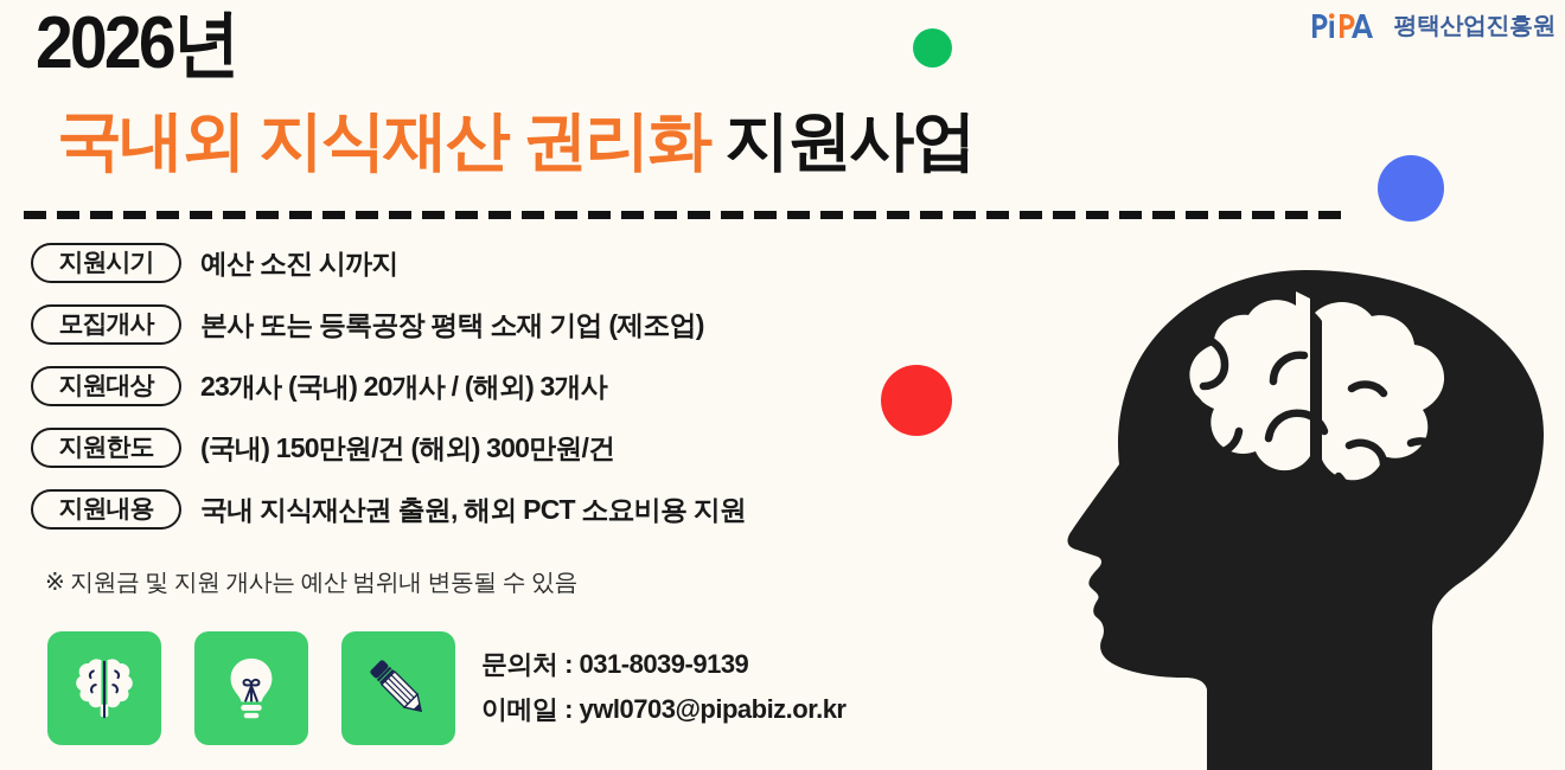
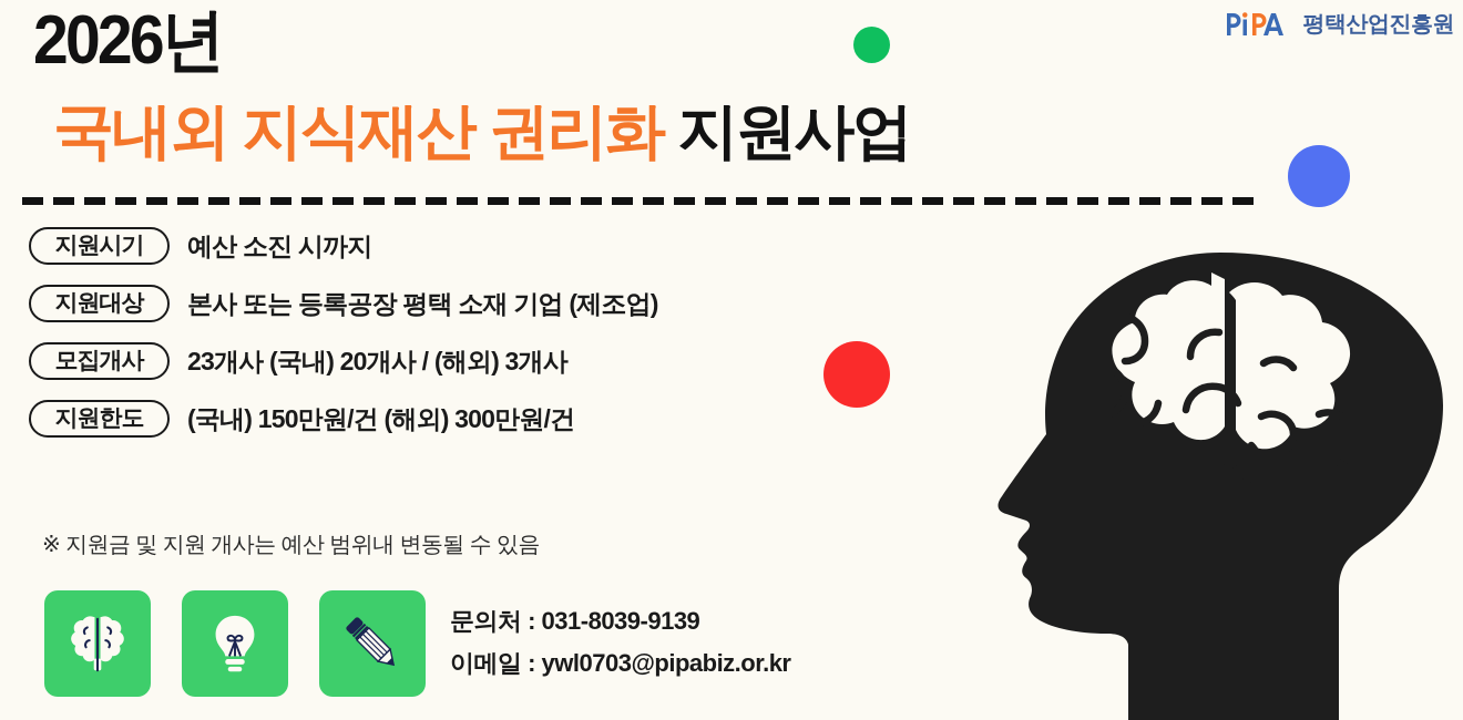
  평택산업진흥원
  2026년
  국내외 지식재산 권리화 지원사업
  지원시기
  예산 소진 시까지
- 모집개사
+ 지원대상
  본사 또는 등록공장 평택 소재 기업 (제조업)
- 지원대상
+ 모집개사
  23개사 (국내) 20개사 / (해외) 3개사
  지원한도
  (국내) 150만원/건 (해외) 300만원/건
- 지원내용
- 국내 지식재산권 출원, 해외 PCT 소요비용 지원
  ※ 지원금 및 지원 개사는 예산 범위내 변동될 수 있음
  문의처 : 031-8039-9139
  이메일 : ywl0703@pipabiz.or.kr
